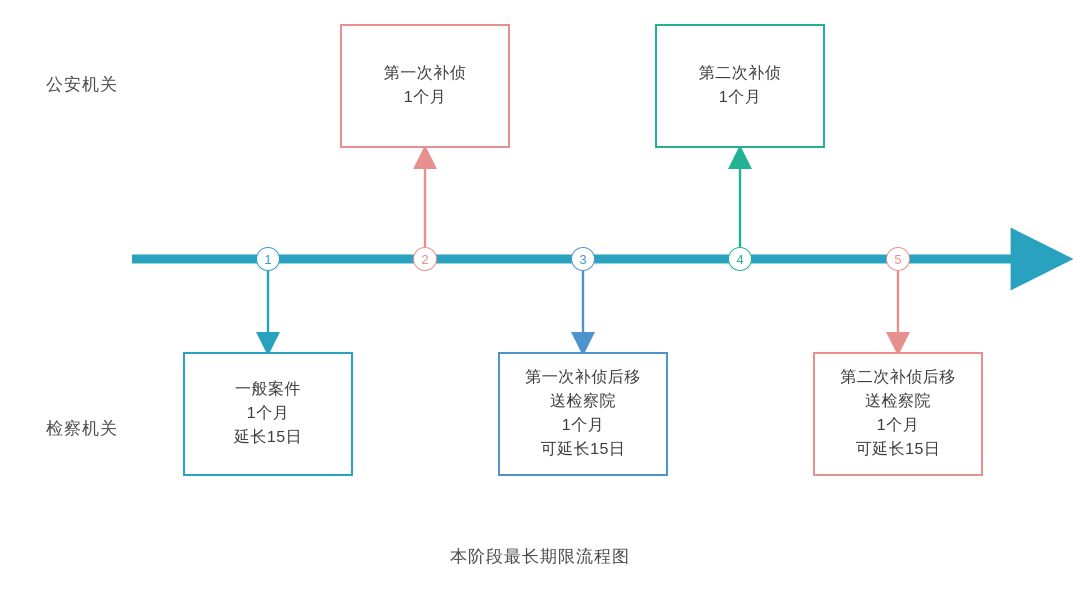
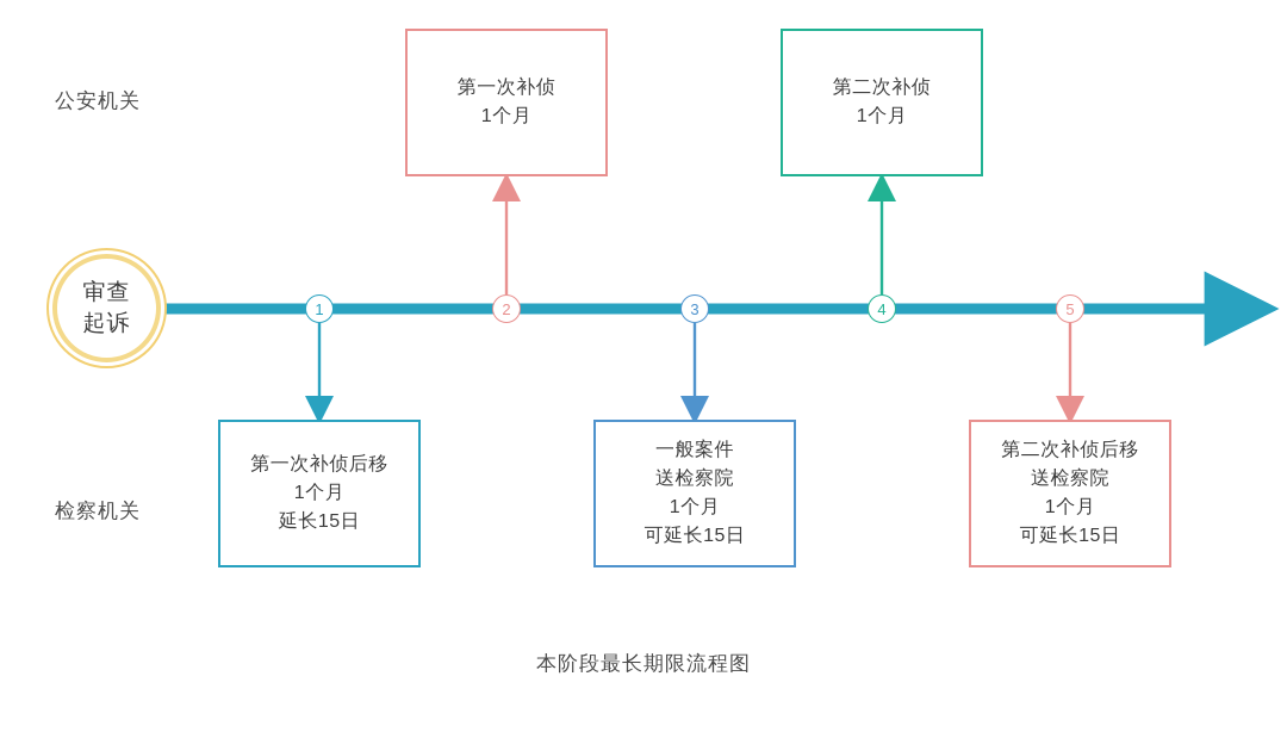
+ 审查
+ 起诉
  公安机关
  检察机关
  1
  2
  3
  4
  5
  第一次补侦
  1个月
  第二次补侦
  1个月
- 一般案件
+ 第一次补侦后移
  1个月
  延长15日
- 第一次补侦后移
+ 一般案件
  送检察院
  1个月
  可延长15日
  第二次补侦后移
  送检察院
  1个月
  可延长15日
  本阶段最长期限流程图
